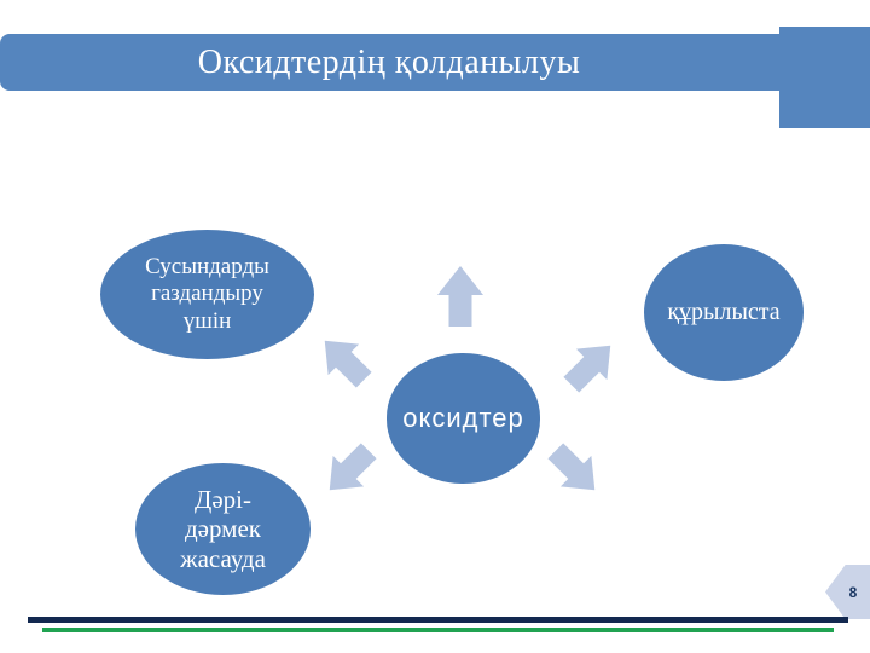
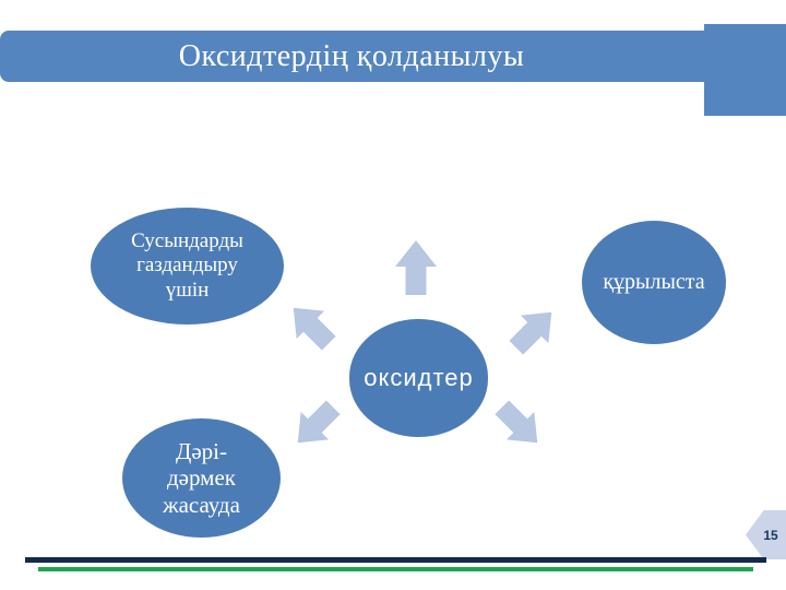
  Оксидтердің қолданылуы
  Сусындарды
  газдандыру
  үшін
  құрылыста
  Дәрі-
  дәрмек
  жасауда
  оксидтер
- 8
+ 15
